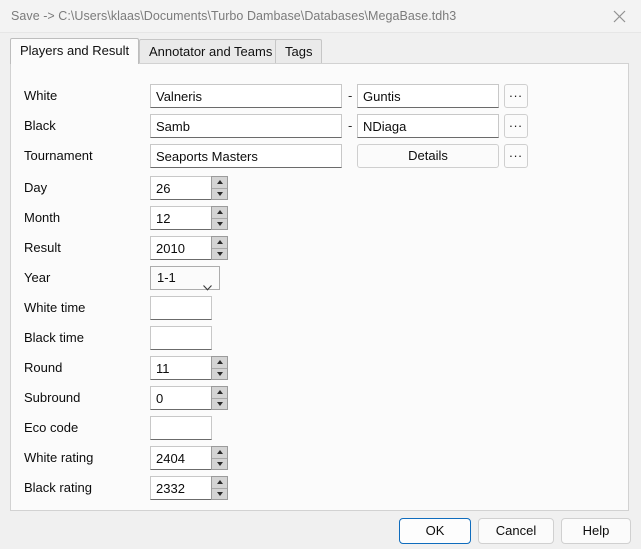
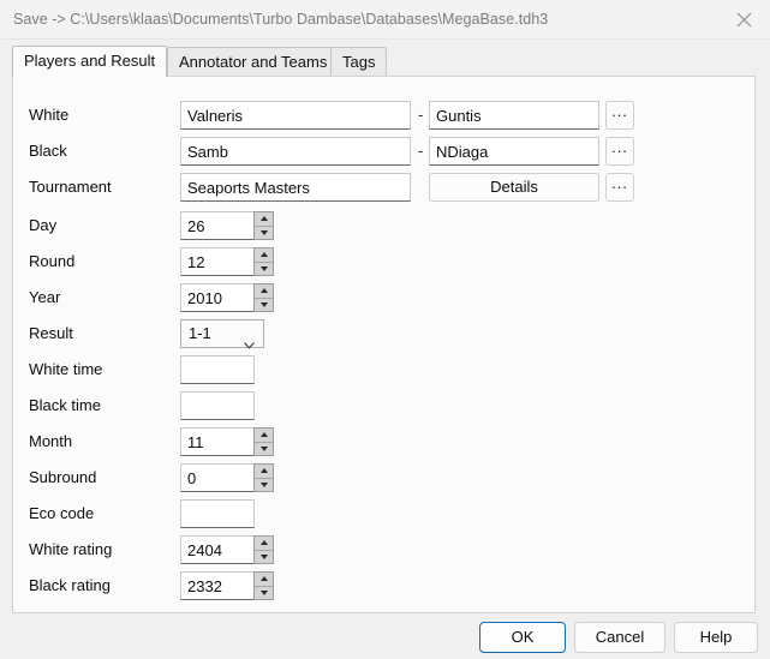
  Save -> C:\Users\klaas\Documents\Turbo Dambase\Databases\MegaBase.tdh3
  Players and Result
  Annotator and Teams
  Tags
  White
  Valneris
  -
  Guntis
  ...
  Black
  Samb
  -
  NDiaga
  ...
  Tournament
  Seaports Masters
  Details
  ...
  Day
  26
- Month
+ Round
  12
- Result
+ Year
  2010
- Year
+ Result
  1-1
  White time
  Black time
- Round
+ Month
  11
  Subround
  0
  Eco code
  White rating
  2404
  Black rating
  2332
  OK
  Cancel
  Help
